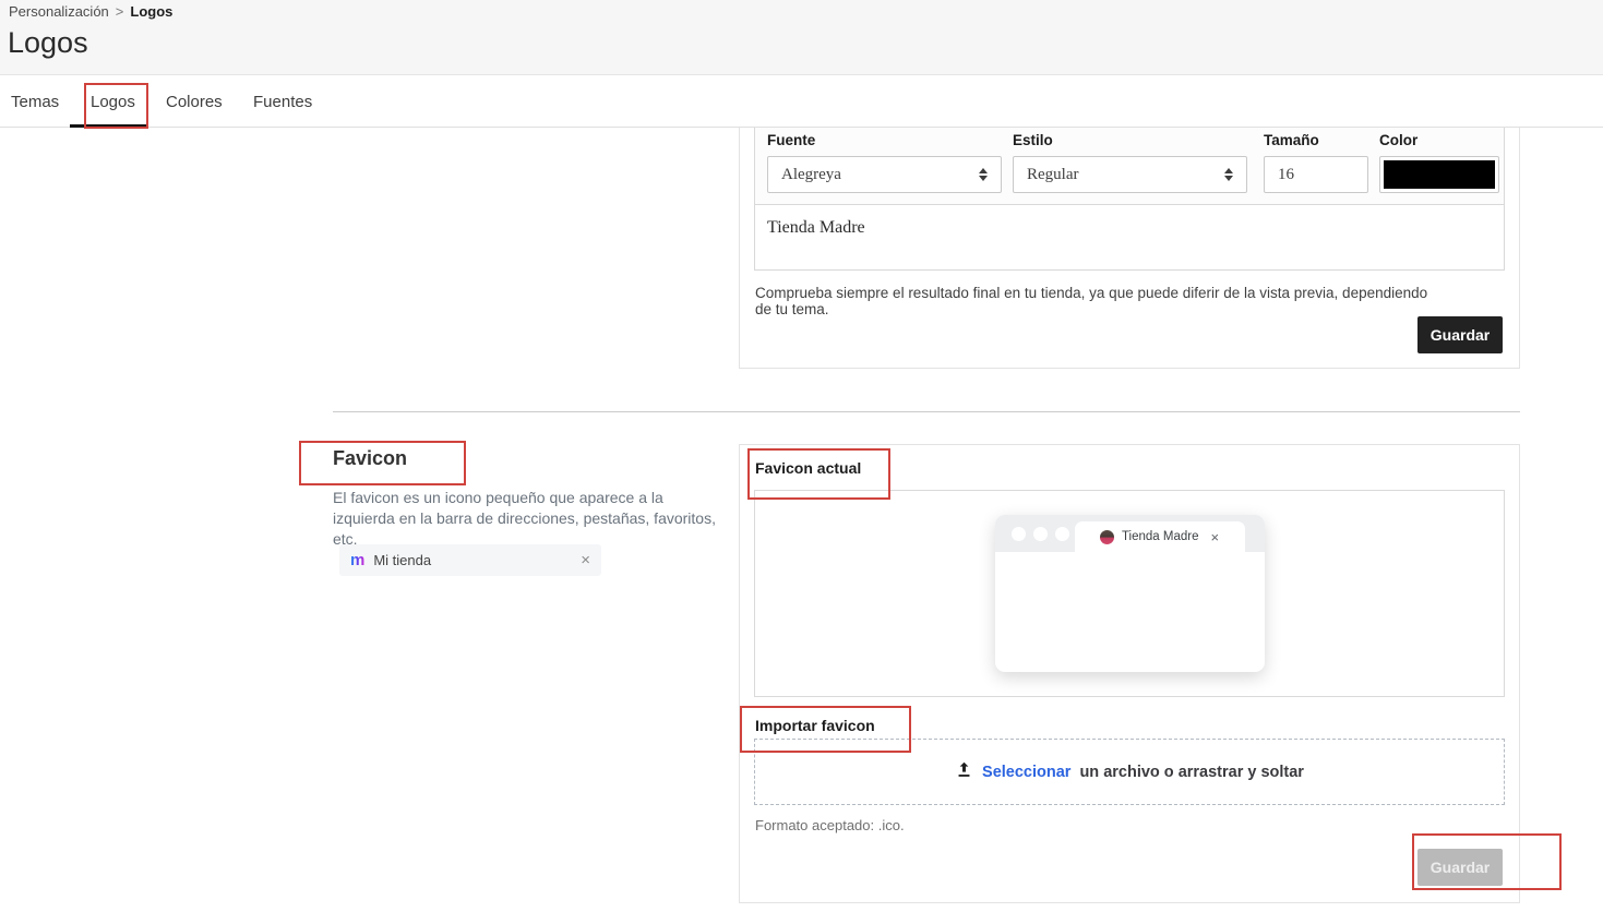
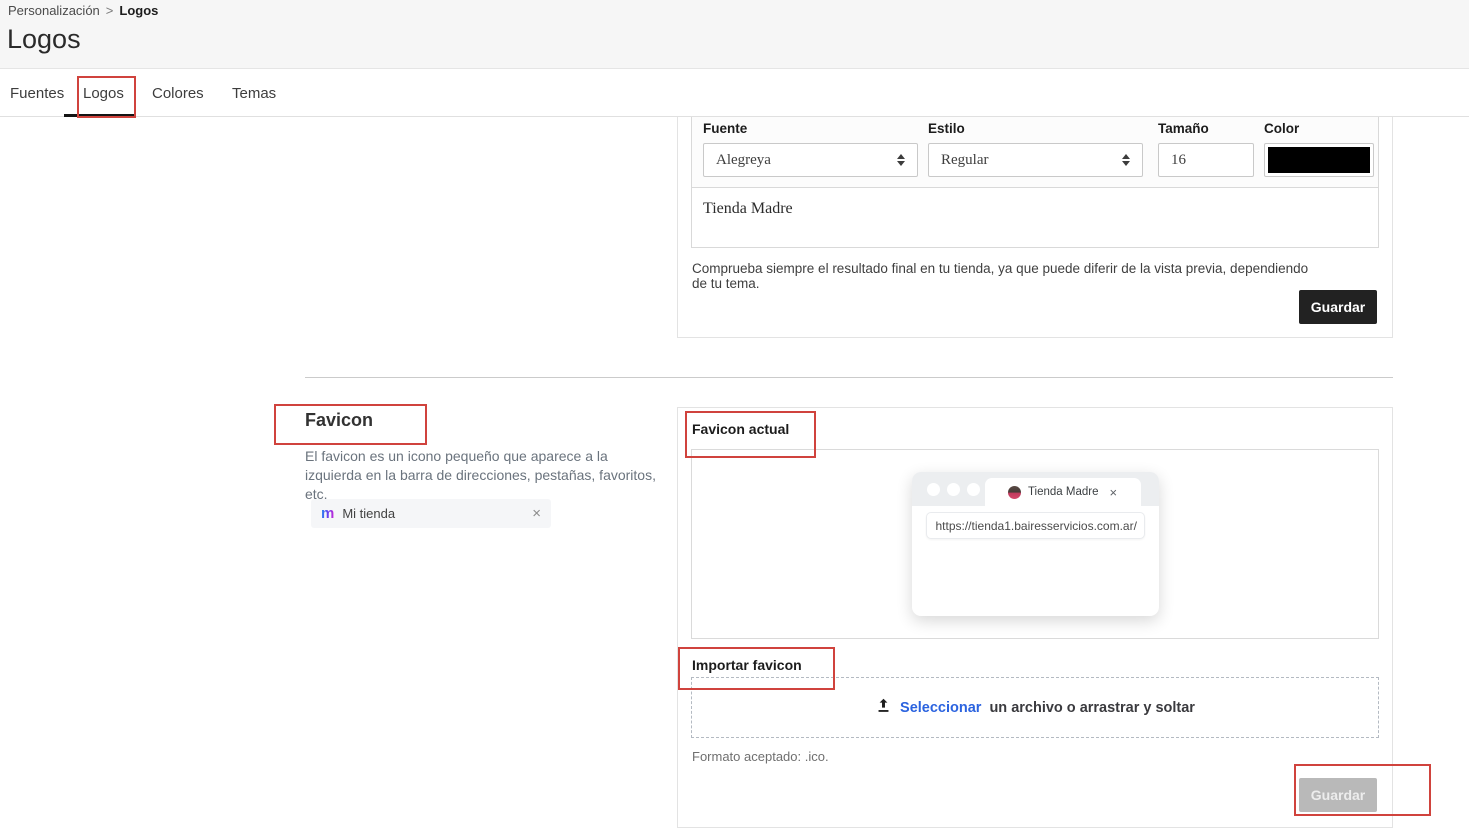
  Personalización > Logos
  Logos
- Temas
+ Fuentes
  Logos
  Colores
- Fuentes
+ Temas
  Fuente
  Alegreya
  Estilo
  Regular
  Tamaño
  16
  Color
  Tienda Madre
  Comprueba siempre el resultado final en tu tienda, ya que puede diferir de la vista previa, dependiendo de tu tema.
  Guardar
  Favicon
  El favicon es un icono pequeño que aparece a la izquierda en la barra de direcciones, pestañas, favoritos, etc.
  m
  Mi tienda
  ×
  Favicon actual
  Tienda Madre
  ×
+ https://tienda1.bairesservicios.com.ar/
  Importar favicon
  Seleccionar
  un archivo o arrastrar y soltar
  Formato aceptado: .ico.
  Guardar
